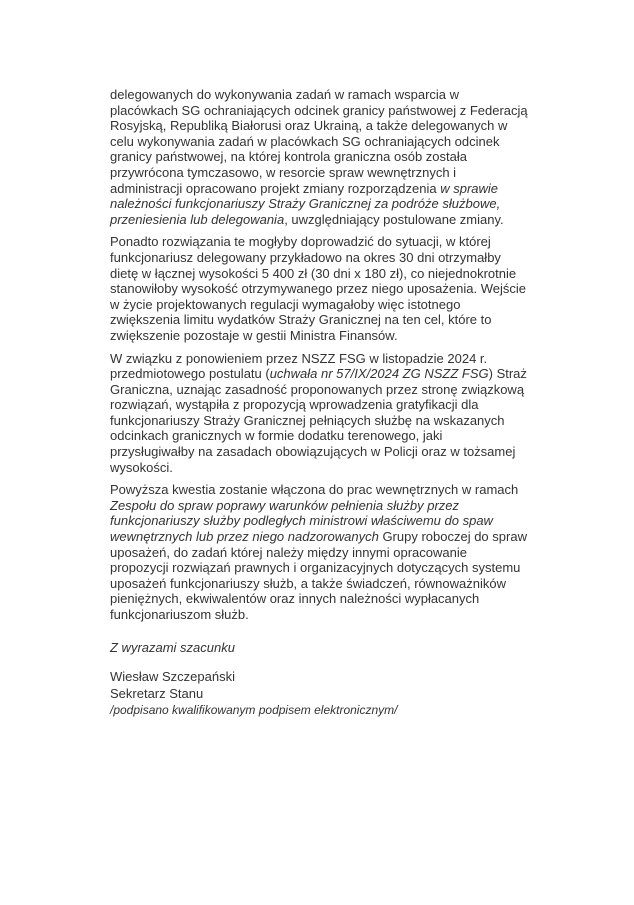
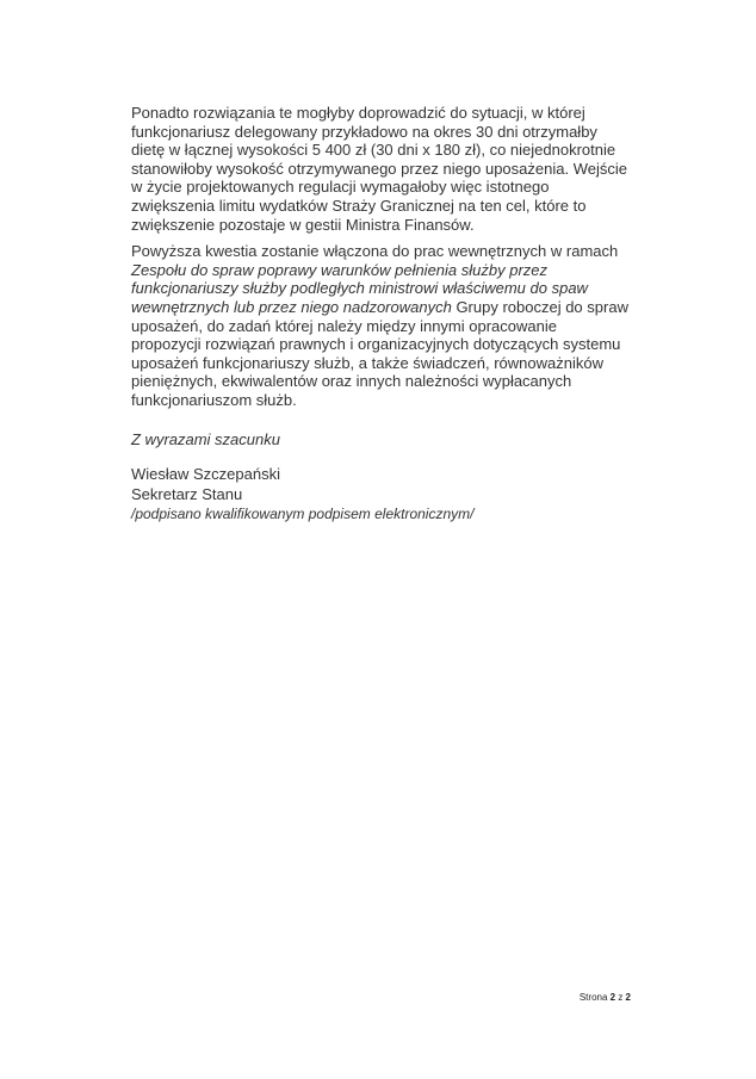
- delegowanych do wykonywania zadań w ramach wsparcia w placówkach SG ochraniających odcinek granicy państwowej z Federacją Rosyjską, Republiką Białorusi oraz Ukrainą, a także delegowanych w celu wykonywania zadań w placówkach SG ochraniających odcinek granicy państwowej, na której kontrola graniczna osób została przywrócona tymczasowo, w resorcie spraw wewnętrznych i administracji opracowano projekt zmiany rozporządzenia w sprawie należności funkcjonariuszy Straży Granicznej za podróże służbowe, przeniesienia lub delegowania, uwzględniający postulowane zmiany.
  Ponadto rozwiązania te mogłyby doprowadzić do sytuacji, w której funkcjonariusz delegowany przykładowo na okres 30 dni otrzymałby dietę w łącznej wysokości 5 400 zł (30 dni x 180 zł), co niejednokrotnie stanowiłoby wysokość otrzymywanego przez niego uposażenia. Wejście w życie projektowanych regulacji wymagałoby więc istotnego zwiększenia limitu wydatków Straży Granicznej na ten cel, które to zwiększenie pozostaje w gestii Ministra Finansów.
- W związku z ponowieniem przez NSZZ FSG w listopadzie 2024 r. przedmiotowego postulatu (uchwała nr 57/IX/2024 ZG NSZZ FSG) Straż Graniczna, uznając zasadność proponowanych przez stronę związkową rozwiązań, wystąpiła z propozycją wprowadzenia gratyfikacji dla funkcjonariuszy Straży Granicznej pełniących służbę na wskazanych odcinkach granicznych w formie dodatku terenowego, jaki przysługiwałby na zasadach obowiązujących w Policji oraz w tożsamej wysokości.
  Powyższa kwestia zostanie włączona do prac wewnętrznych w ramach Zespołu do spraw poprawy warunków pełnienia służby przez funkcjonariuszy służby podległych ministrowi właściwemu do spaw wewnętrznych lub przez niego nadzorowanych Grupy roboczej do spraw uposażeń, do zadań której należy między innymi opracowanie propozycji rozwiązań prawnych i organizacyjnych dotyczących systemu uposażeń funkcjonariuszy służb, a także świadczeń, równoważników pieniężnych, ekwiwalentów oraz innych należności wypłacanych funkcjonariuszom służb.
  Z wyrazami szacunku
  Wiesław Szczepański
  Sekretarz Stanu
  /podpisano kwalifikowanym podpisem elektronicznym/
+ Strona 2 z 2
